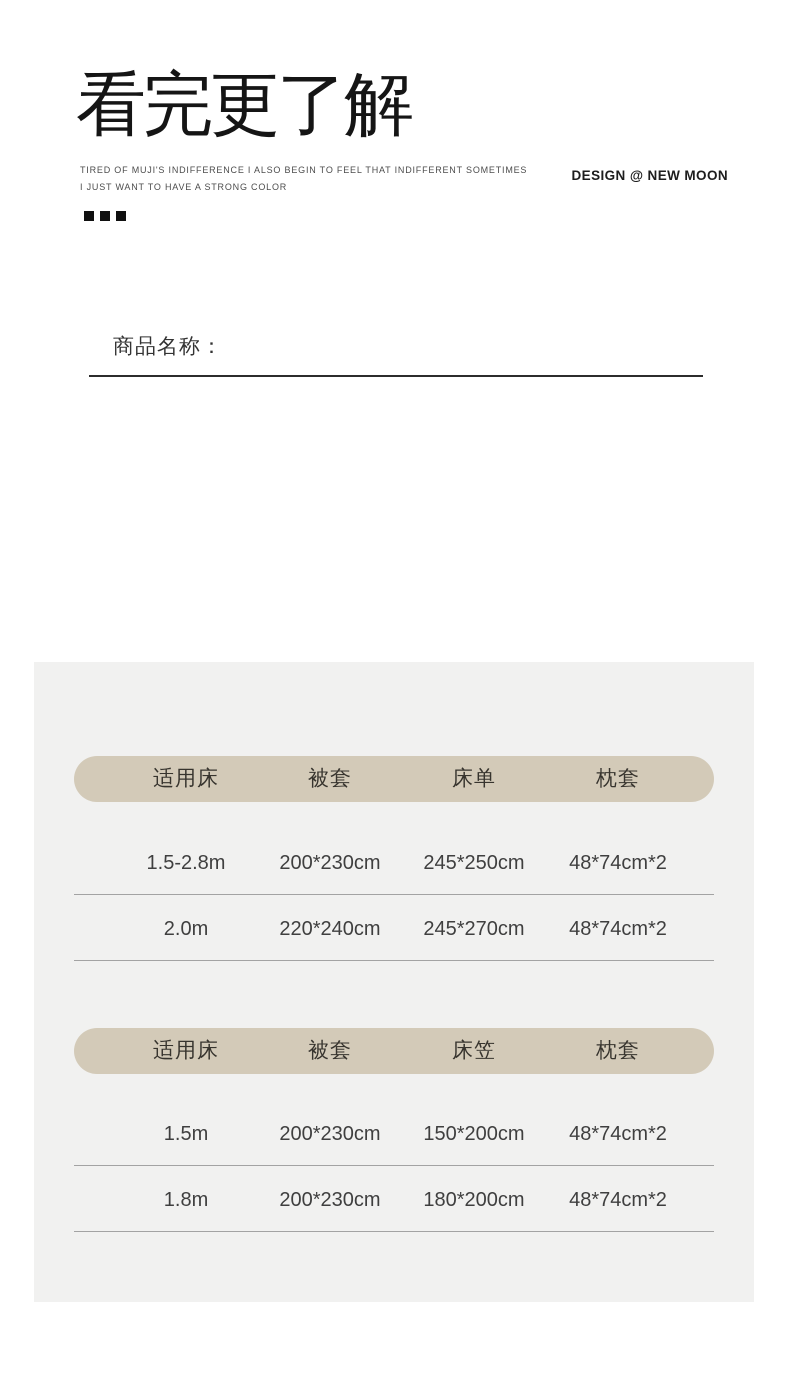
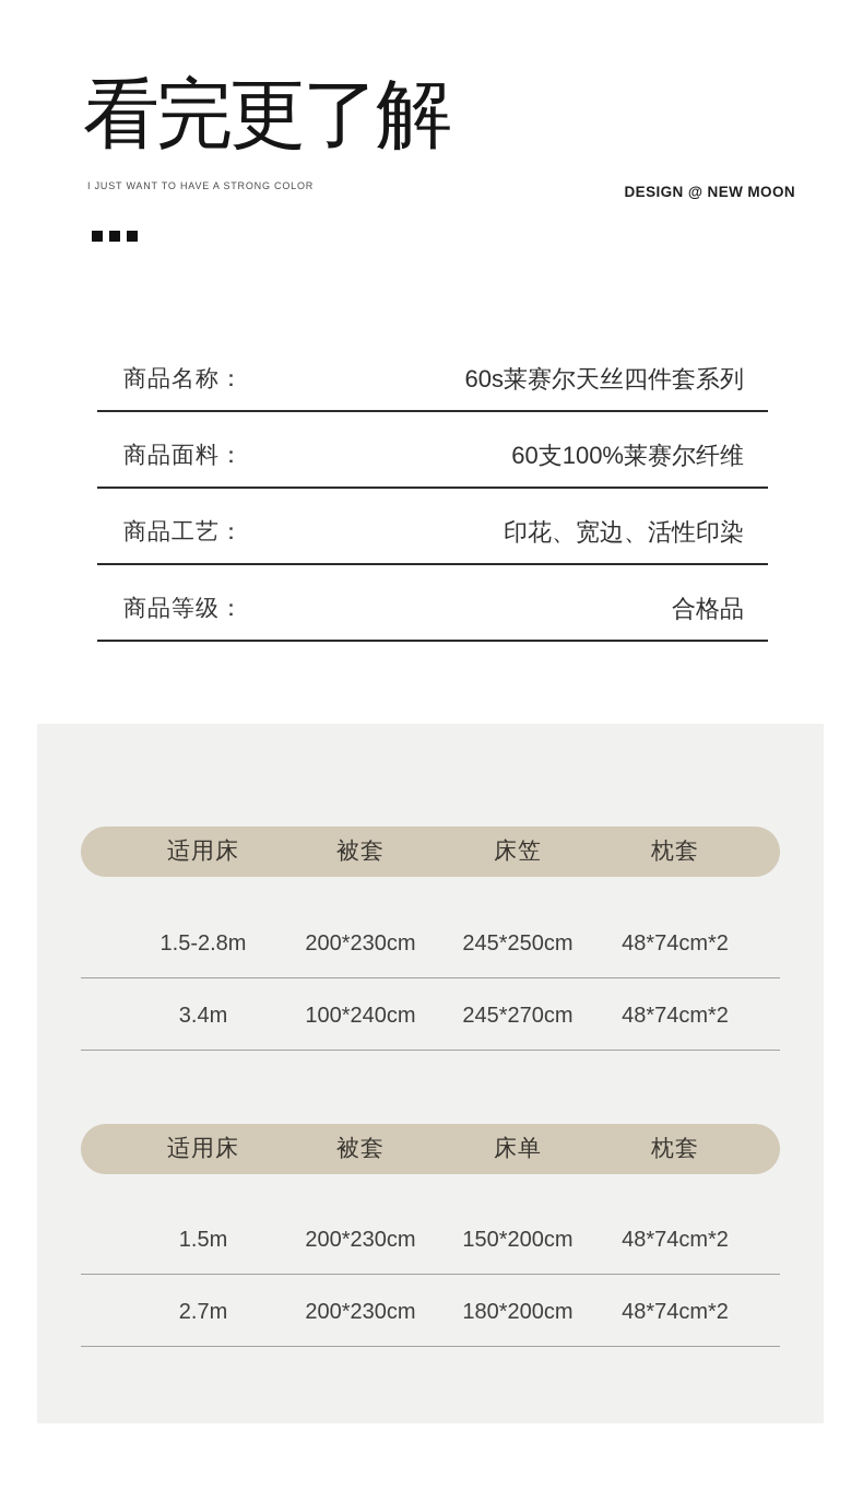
  看完更了解
- TIRED OF MUJI'S INDIFFERENCE I ALSO BEGIN TO FEEL THAT INDIFFERENT SOMETIMES
  I JUST WANT TO HAVE A STRONG COLOR
  DESIGN @ NEW MOON
  商品名称：
+ 60s莱赛尔天丝四件套系列
+ 商品面料：
+ 60支100%莱赛尔纤维
+ 商品工艺：
+ 印花、宽边、活性印染
+ 商品等级：
+ 合格品
  适用床
  被套
- 床单
+ 床笠
  枕套
  1.5-2.8m
  200*230cm
  245*250cm
  48*74cm*2
- 2.0m
+ 3.4m
- 220*240cm
+ 100*240cm
  245*270cm
  48*74cm*2
  适用床
  被套
- 床笠
+ 床单
  枕套
  1.5m
  200*230cm
  150*200cm
  48*74cm*2
- 1.8m
+ 2.7m
  200*230cm
  180*200cm
  48*74cm*2
